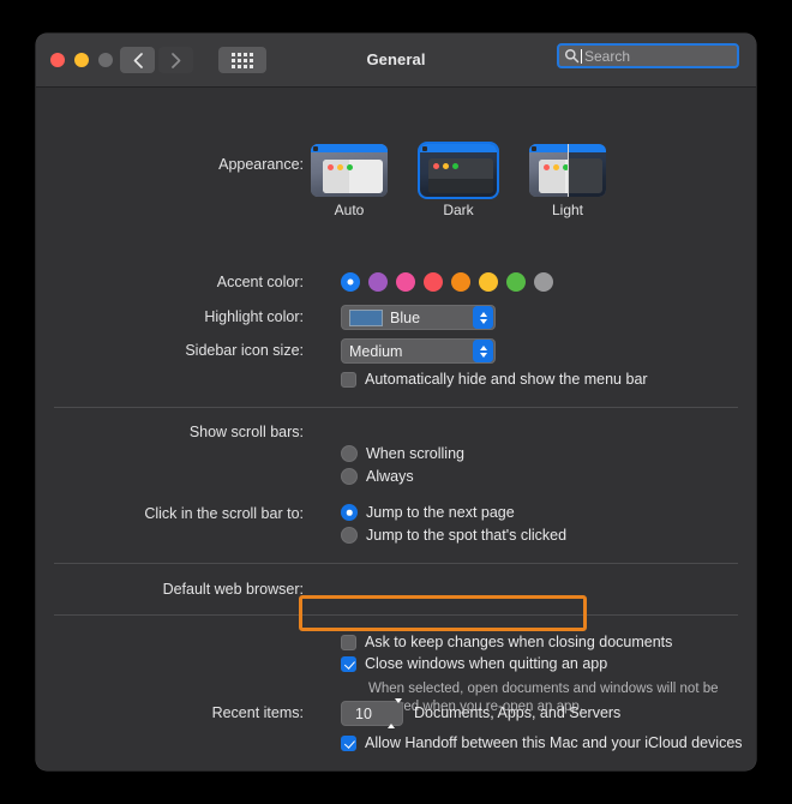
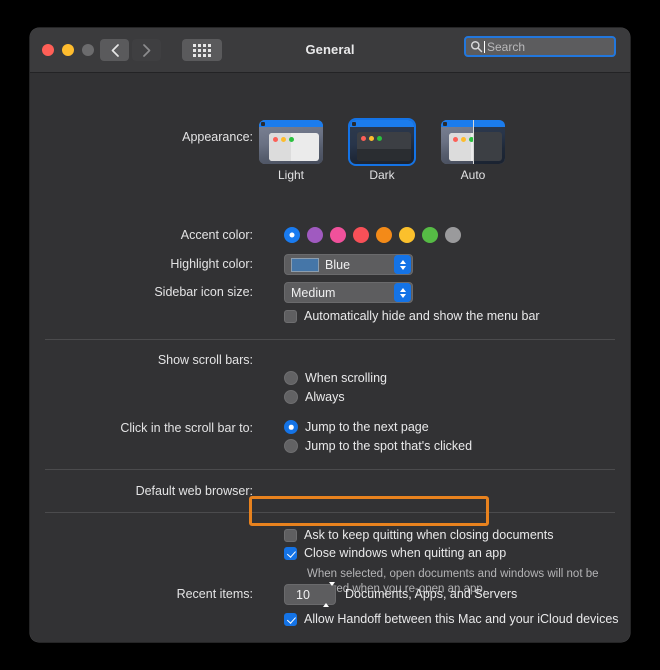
  General
  Search
  Appearance:
- Auto
+ Light
  Dark
- Light
+ Auto
  Accent color:
  Highlight color:
  Blue
  Sidebar icon size:
  Medium
  Automatically hide and show the menu bar
  Show scroll bars:
  When scrolling
  Always
  Click in the scroll bar to:
  Jump to the next page
  Jump to the spot that's clicked
  Default web browser:
- Ask to keep changes when closing documents
+ Ask to keep quitting when closing documents
  Close windows when quitting an app
  When selected, open documents and windows will not be ed when you re-open an app.
  Recent items:
  10
  Documents, Apps, and Servers
  Allow Handoff between this Mac and your iCloud devices
